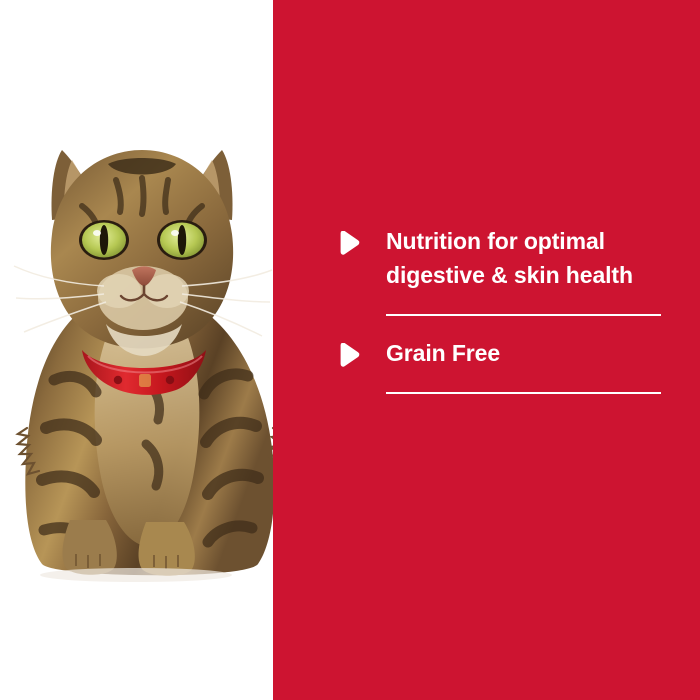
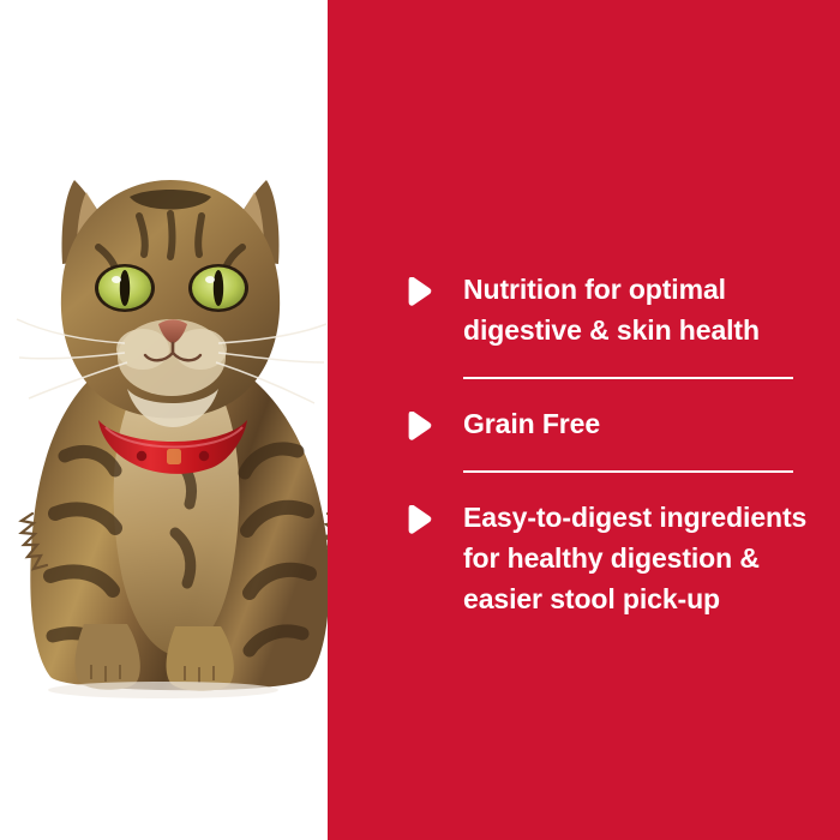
  Nutrition for optimal digestive & skin health
  Grain Free
+ Easy-to-digest ingredients for healthy digestion & easier stool pick-up
